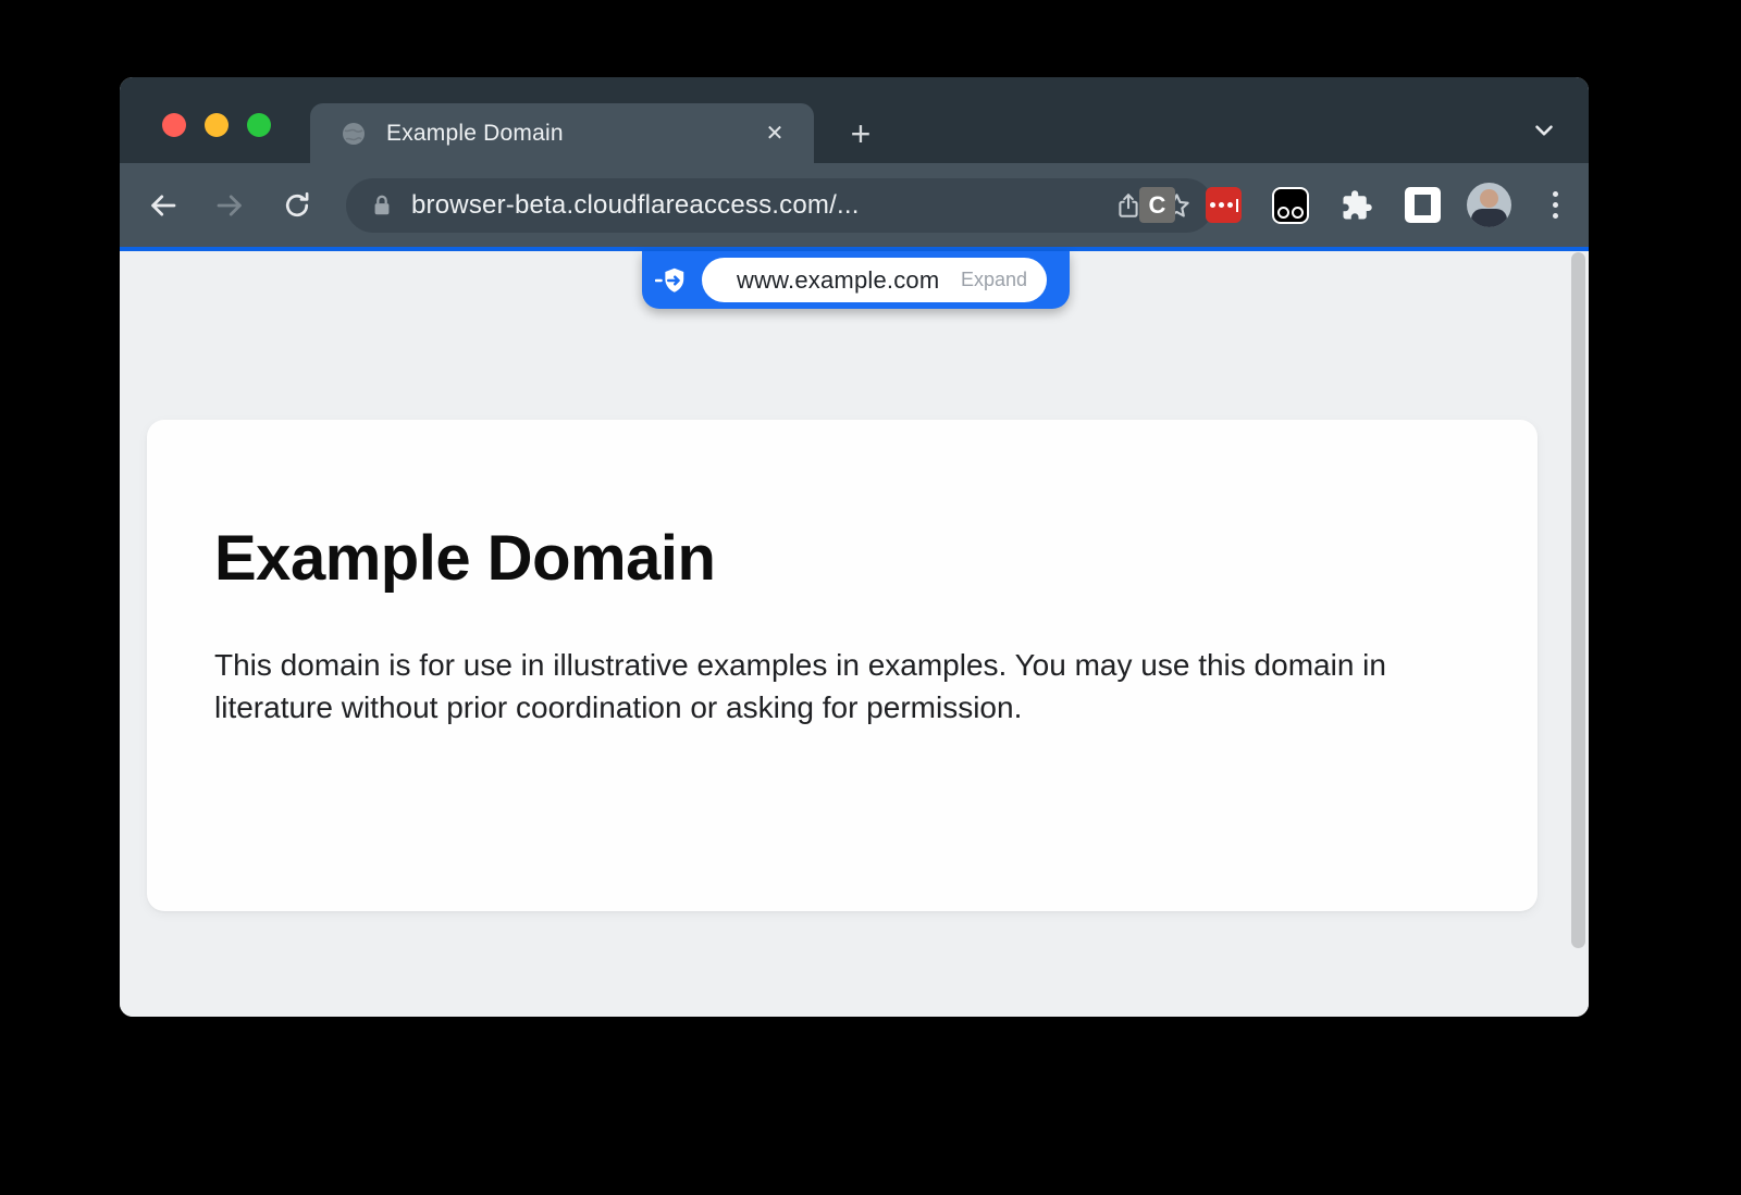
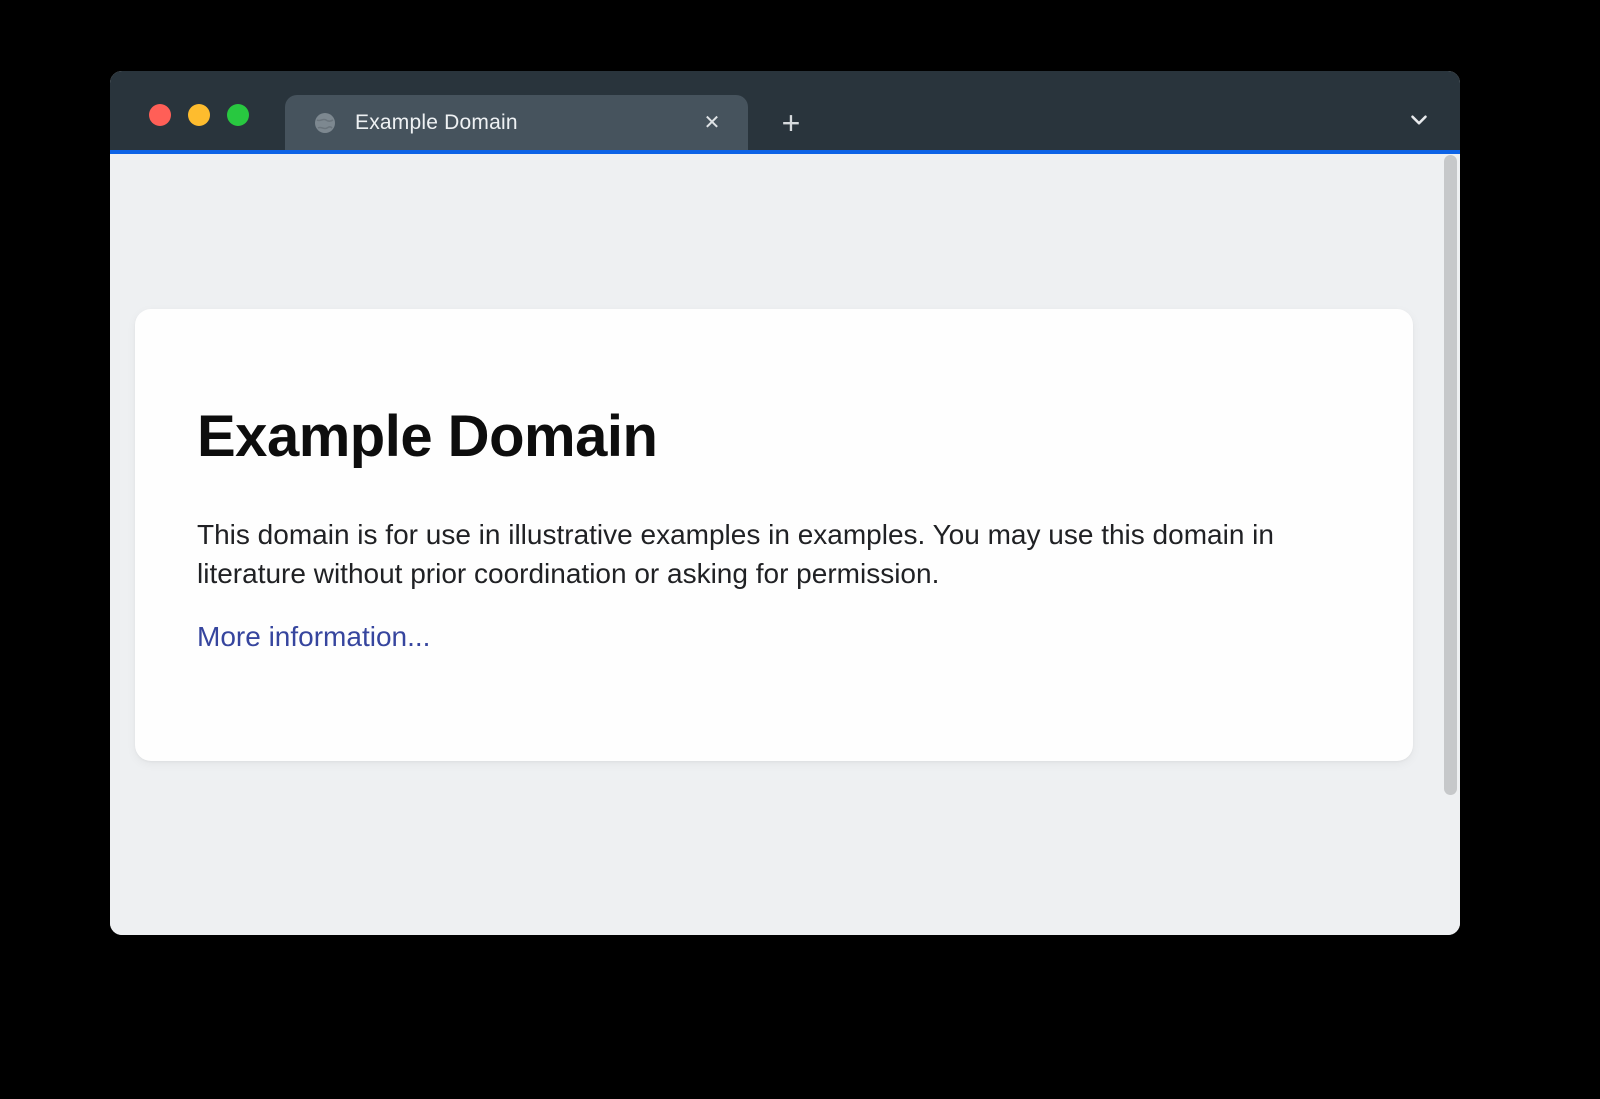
  Example Domain
  ✕
  +
- browser-beta.cloudflareaccess.com/...
- C
- www.example.com
- Expand
  Example Domain
  This domain is for use in illustrative examples in examples. You may use this domain in literature without prior coordination or asking for permission.
+ More information...
